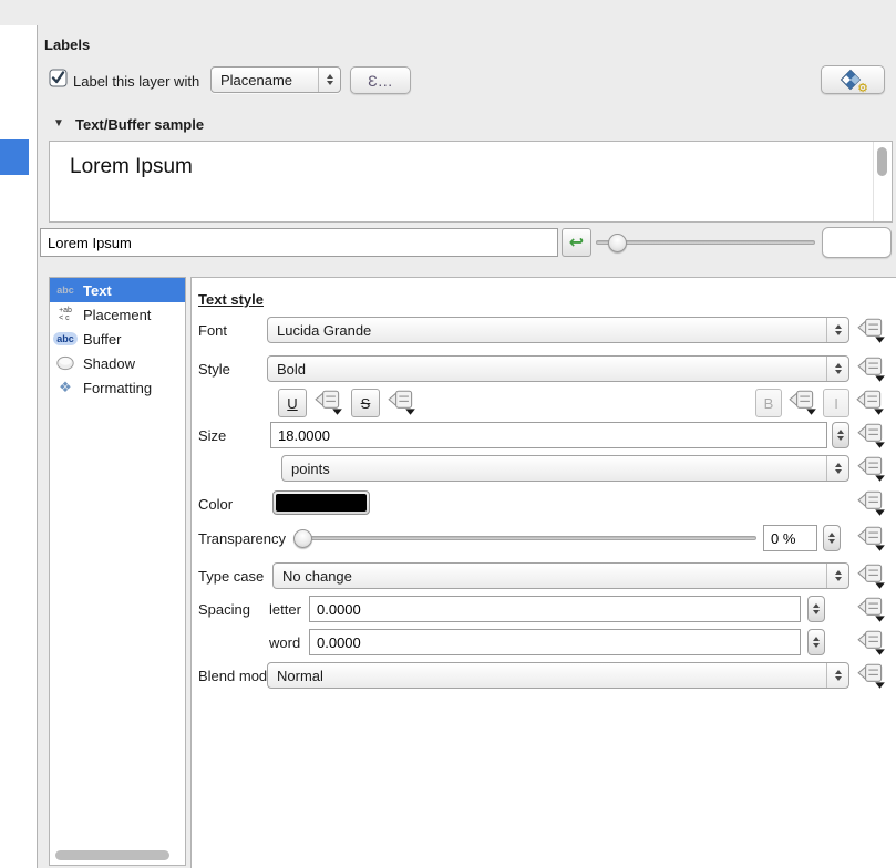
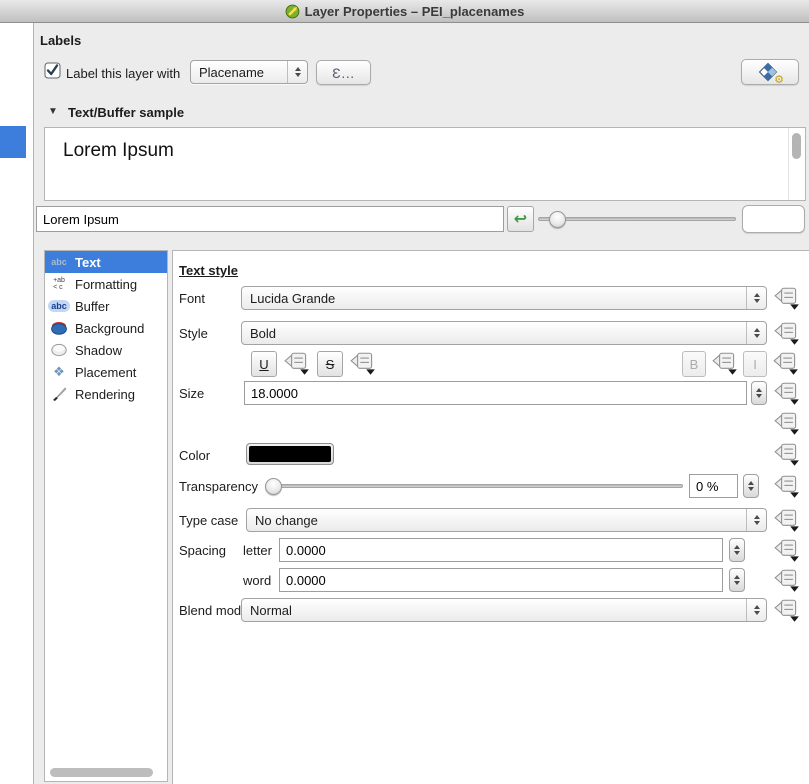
+ Layer Properties – PEI_placenames
  Labels
  Label this layer with
  Placename
  Ɛ…
  ⚙
  ▼
  Text/Buffer sample
  Lorem Ipsum
  Lorem Ipsum
  ↩
  abc
  Text
- Placement
+ Formatting
  abc
  Buffer
+ Background
  Shadow
  ❖
- Formatting
+ Placement
+ Rendering
  Text style
  Font
  Lucida Grande
  Style
  Bold
  U
  S
  B
  I
  Size
  18.0000
- points
  Color
  Transparency
  0 %
  Type case
  No change
  Spacing
  letter
  0.0000
  word
  0.0000
  Blend mod
  Normal
